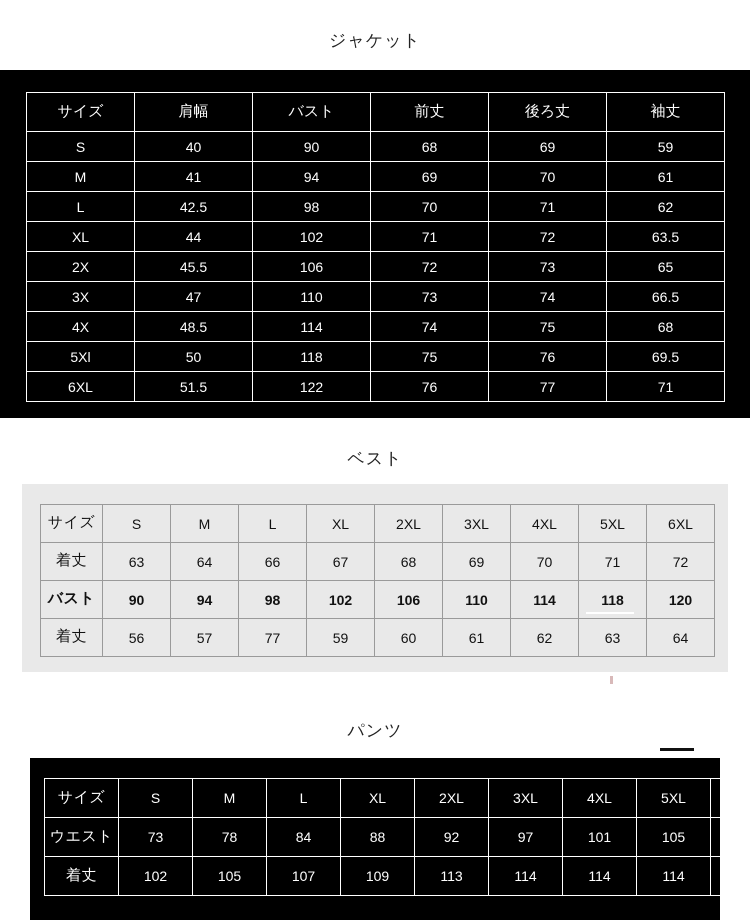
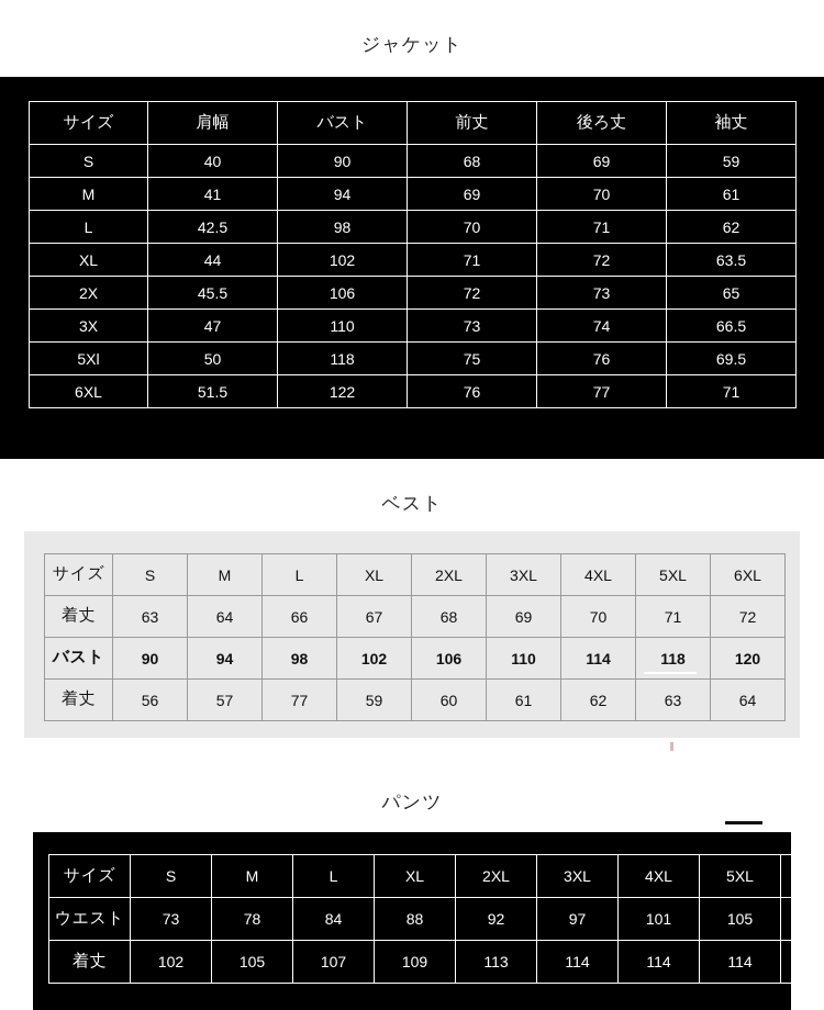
  ジャケット
  サイズ	肩幅	バスト	前丈	後ろ丈	袖丈
  S	40	90	68	69	59
  M	41	94	69	70	61
  L	42.5	98	70	71	62
  XL	44	102	71	72	63.5
  2X	45.5	106	72	73	65
  3X	47	110	73	74	66.5
- 4X	48.5	114	74	75	68
  5Xl	50	118	75	76	69.5
  6XL	51.5	122	76	77	71
  ベスト
  サイズ	S	M	L	XL	2XL	3XL	4XL	5XL	6XL
  着丈	63	64	66	67	68	69	70	71	72
  バスト	90	94	98	102	106	110	114	118	120
  着丈	56	57	77	59	60	61	62	63	64
  パンツ
  サイズ	S	M	L	XL	2XL	3XL	4XL	5XL
  ウエスト	73	78	84	88	92	97	101	105
  着丈	102	105	107	109	113	114	114	114
